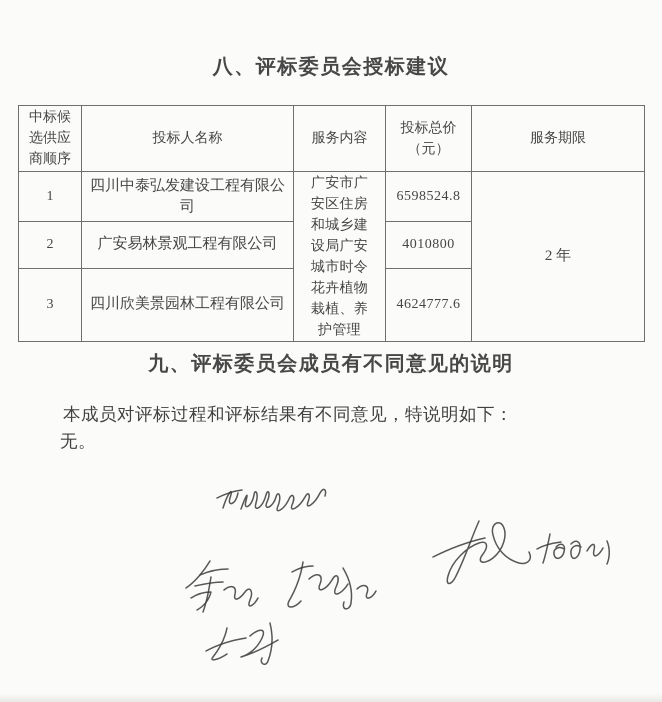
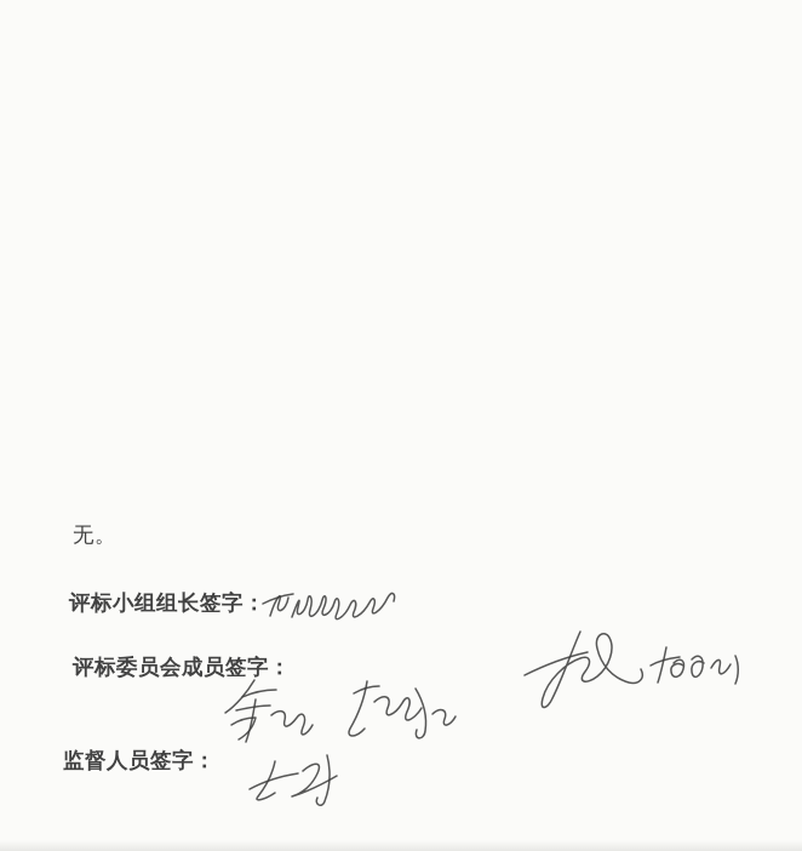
- 八、评标委员会授标建议
- 中标候选供应商顺序	投标人名称	服务内容	投标总价（元）	服务期限
- 1	四川中泰弘发建设工程有限公司	广安市广安区住房和城乡建设局广安城市时令花卉植物栽植、养护管理	6598524.8	2 年
- 2	广安易林景观工程有限公司	4010800
- 3	四川欣美景园林工程有限公司	4624777.6
- 九、评标委员会成员有不同意见的说明
- 本成员对评标过程和评标结果有不同意见，特说明如下：
  无。
+ 评标小组组长签字：
+ 评标委员会成员签字：
+ 监督人员签字：
